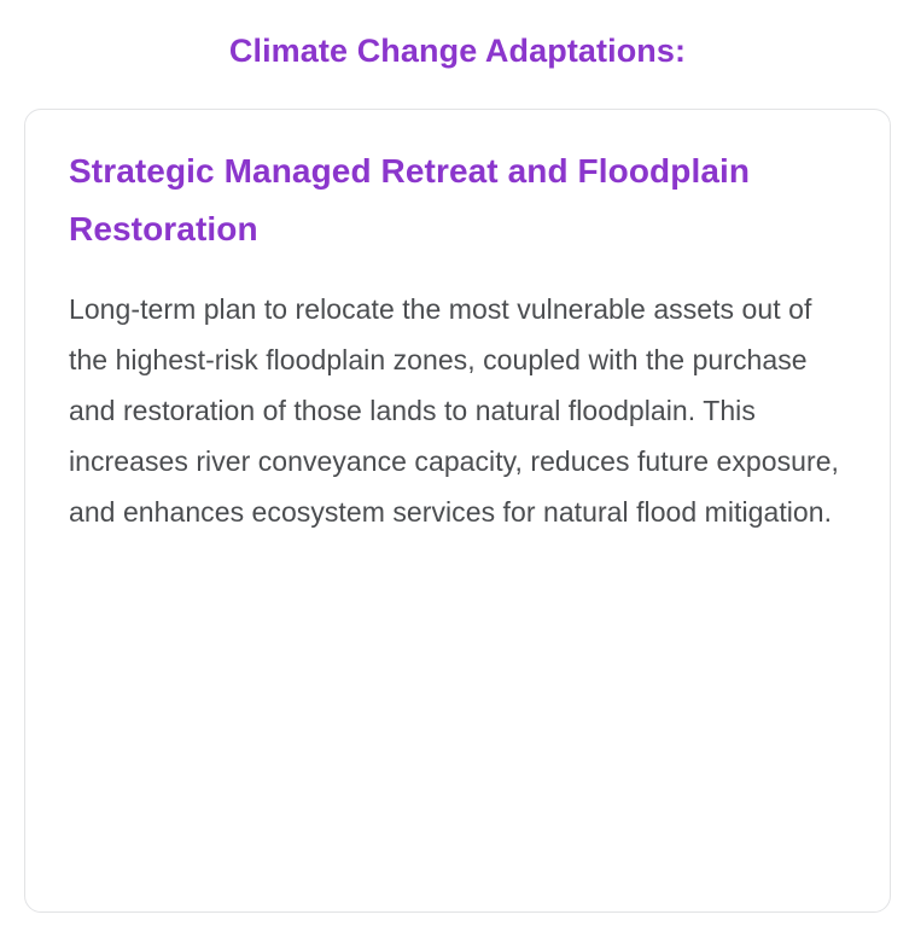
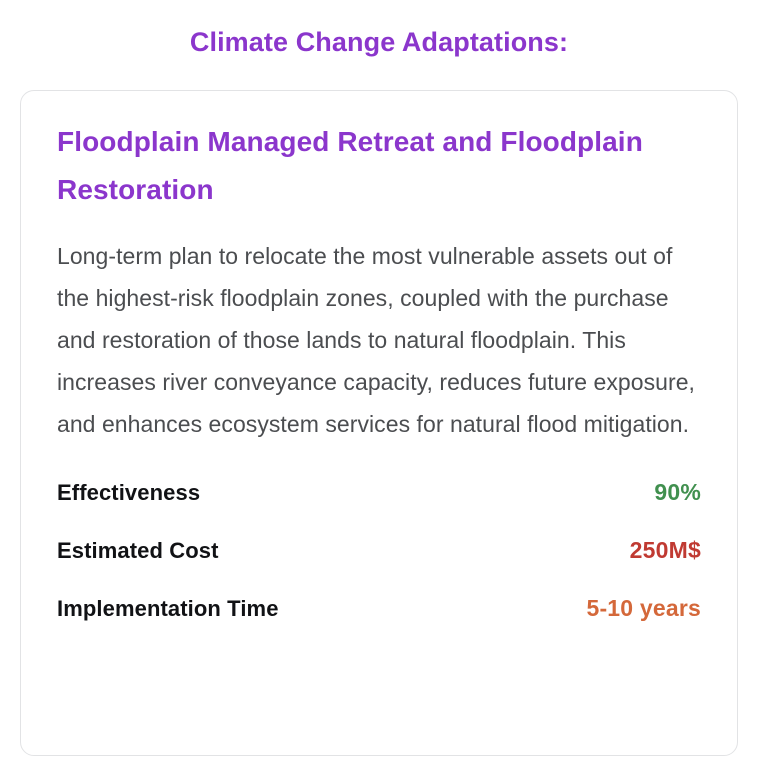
  Climate Change Adaptations:
- Strategic Managed Retreat and Floodplain Restoration
+ Floodplain Managed Retreat and Floodplain Restoration
  Long-term plan to relocate the most vulnerable assets out of the highest-risk floodplain zones, coupled with the purchase and restoration of those lands to natural floodplain. This increases river conveyance capacity, reduces future exposure, and enhances ecosystem services for natural flood mitigation.
+ Effectiveness
+ 90%
+ Estimated Cost
+ 250M$
+ Implementation Time
+ 5-10 years
